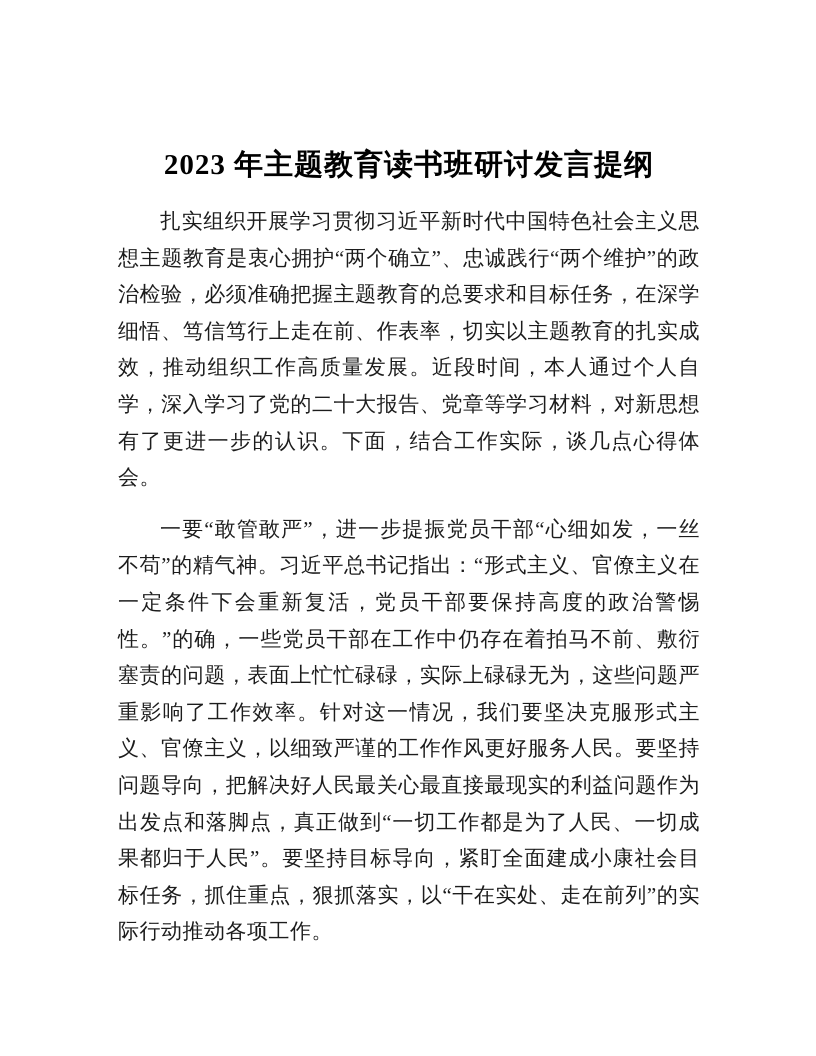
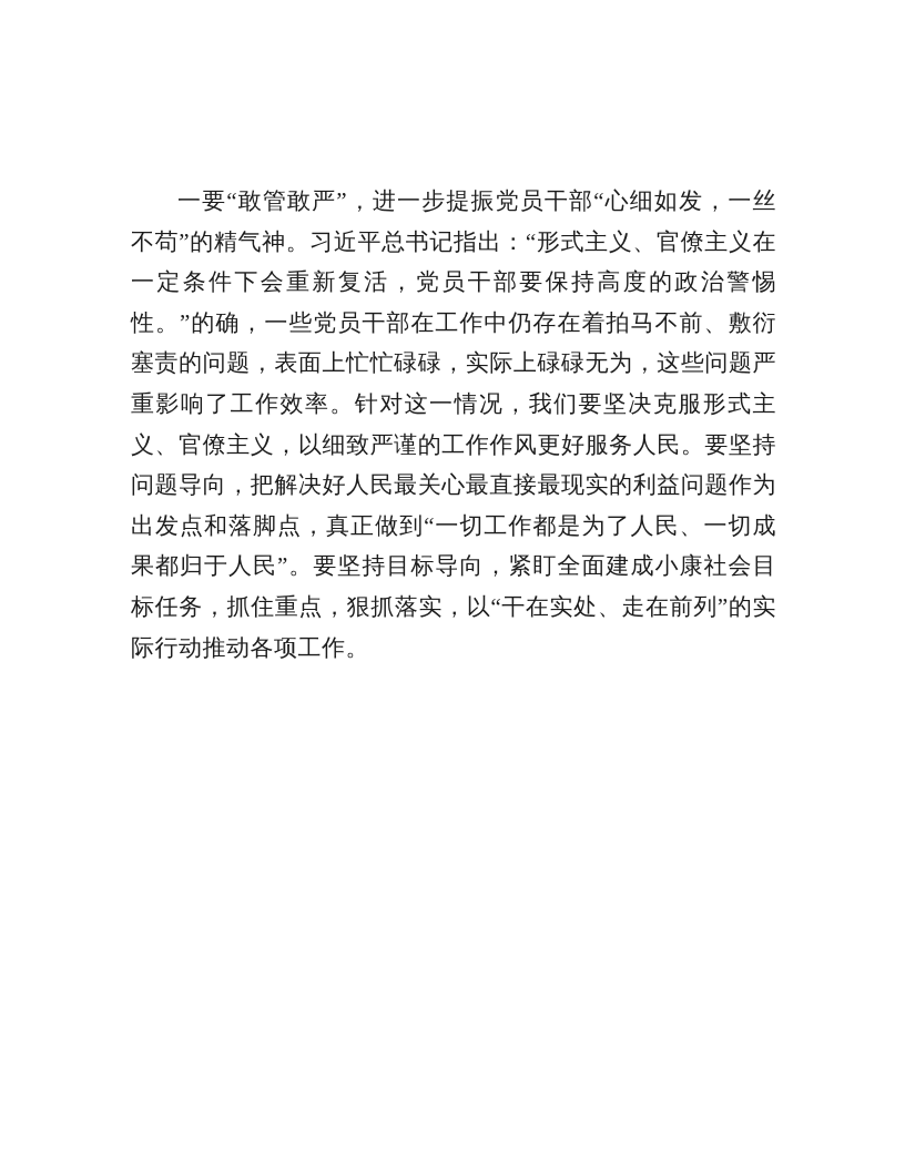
- 2023 年主题教育读书班研讨发言提纲
- 扎实组织开展学习贯彻习近平新时代中国特色社会主义思想主题教育是衷心拥护“两个确立”、忠诚践行“两个维护”的政治检验，必须准确把握主题教育的总要求和目标任务，在深学细悟、笃信笃行上走在前、作表率，切实以主题教育的扎实成效，推动组织工作高质量发展。近段时间，本人通过个人自学，深入学习了党的二十大报告、党章等学习材料，对新思想有了更进一步的认识。下面，结合工作实际，谈几点心得体会。
  一要“敢管敢严”，进一步提振党员干部“心细如发，一丝不苟”的精气神。习近平总书记指出：“形式主义、官僚主义在一定条件下会重新复活，党员干部要保持高度的政治警惕性。”的确，一些党员干部在工作中仍存在着拍马不前、敷衍塞责的问题，表面上忙忙碌碌，实际上碌碌无为，这些问题严重影响了工作效率。针对这一情况，我们要坚决克服形式主义、官僚主义，以细致严谨的工作作风更好服务人民。要坚持问题导向，把解决好人民最关心最直接最现实的利益问题作为出发点和落脚点，真正做到“一切工作都是为了人民、一切成果都归于人民”。要坚持目标导向，紧盯全面建成小康社会目标任务，抓住重点，狠抓落实，以“干在实处、走在前列”的实际行动推动各项工作。
